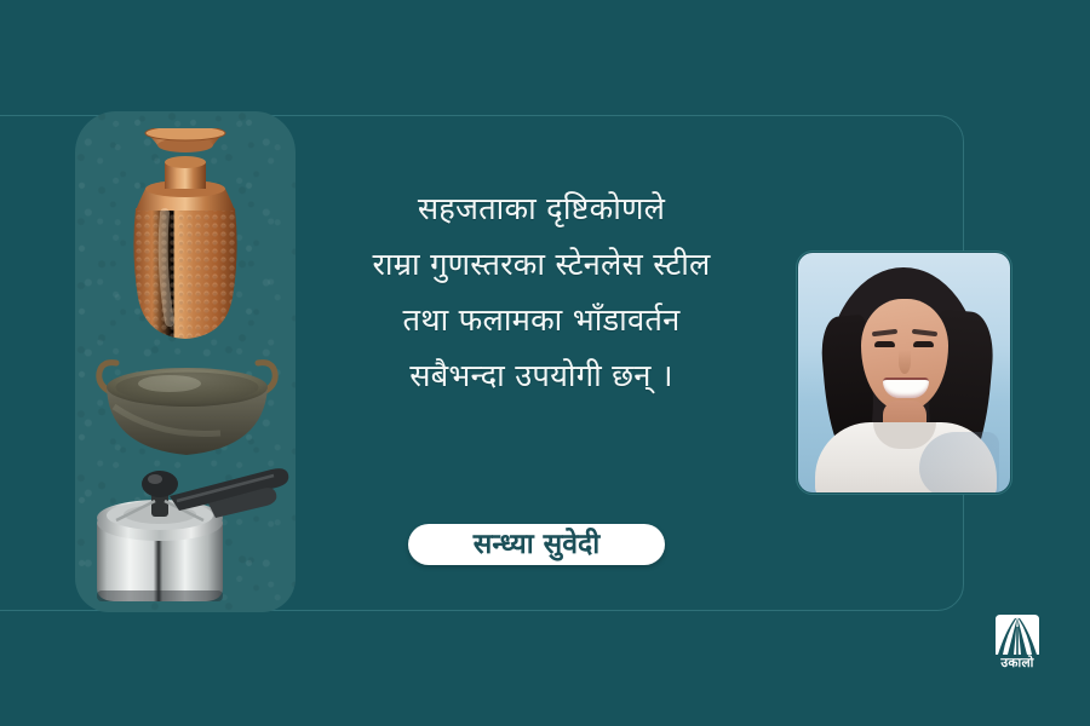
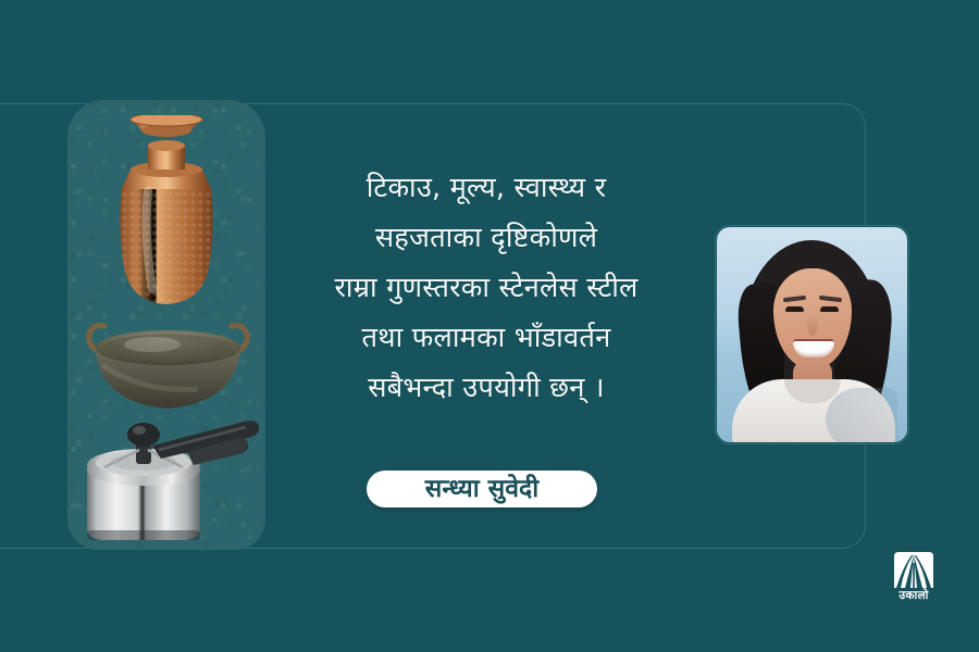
+ टिकाउ, मूल्य, स्वास्थ्य र
  सहजताका दृष्टिकोणले
  राम्रा गुणस्तरका स्टेनलेस स्टील
  तथा फलामका भाँडावर्तन
  सबैभन्दा उपयोगी छन् ।
  सन्ध्या सुवेदी
  उकालो
